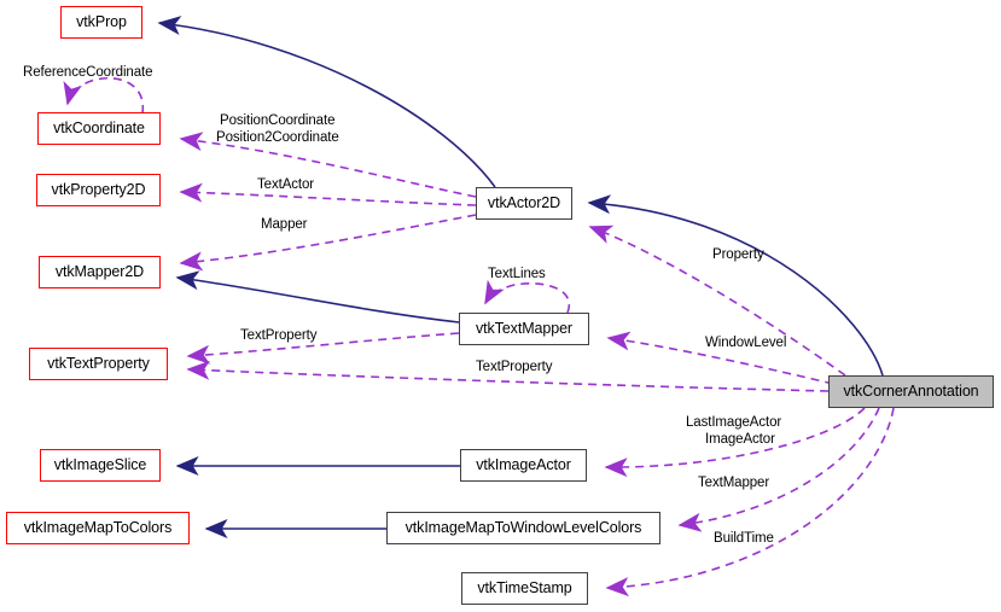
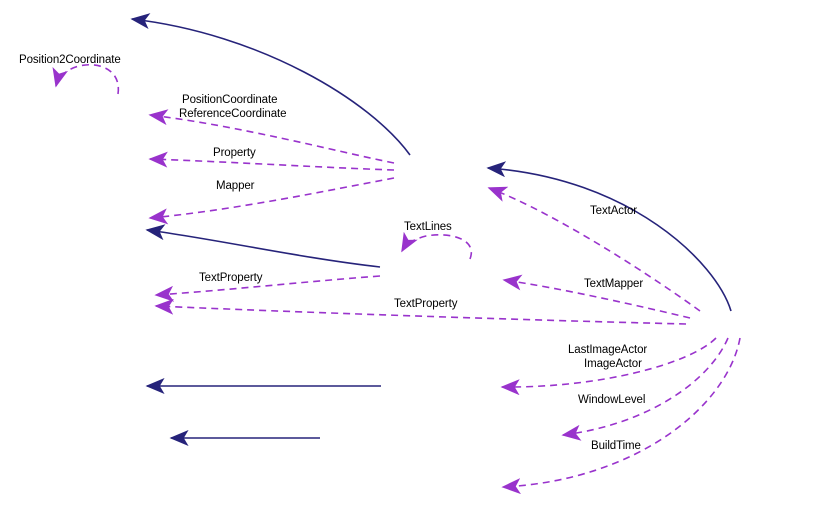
- vtkProp
- vtkCoordinate
- vtkProperty2D
- vtkMapper2D
- vtkTextProperty
- vtkImageSlice
- vtkImageMapToColors
- vtkActor2D
- vtkTextMapper
- vtkImageActor
- vtkImageMapToWindowLevelColors
- vtkTimeStamp
- vtkCornerAnnotation
- ReferenceCoordinate
+ Position2Coordinate
  PositionCoordinate
- Position2Coordinate
+ ReferenceCoordinate
- TextActor
+ Property
  Mapper
  TextLines
  TextProperty
  TextProperty
- Property
+ TextActor
- WindowLevel
+ TextMapper
  LastImageActor
  ImageActor
- TextMapper
+ WindowLevel
  BuildTime
